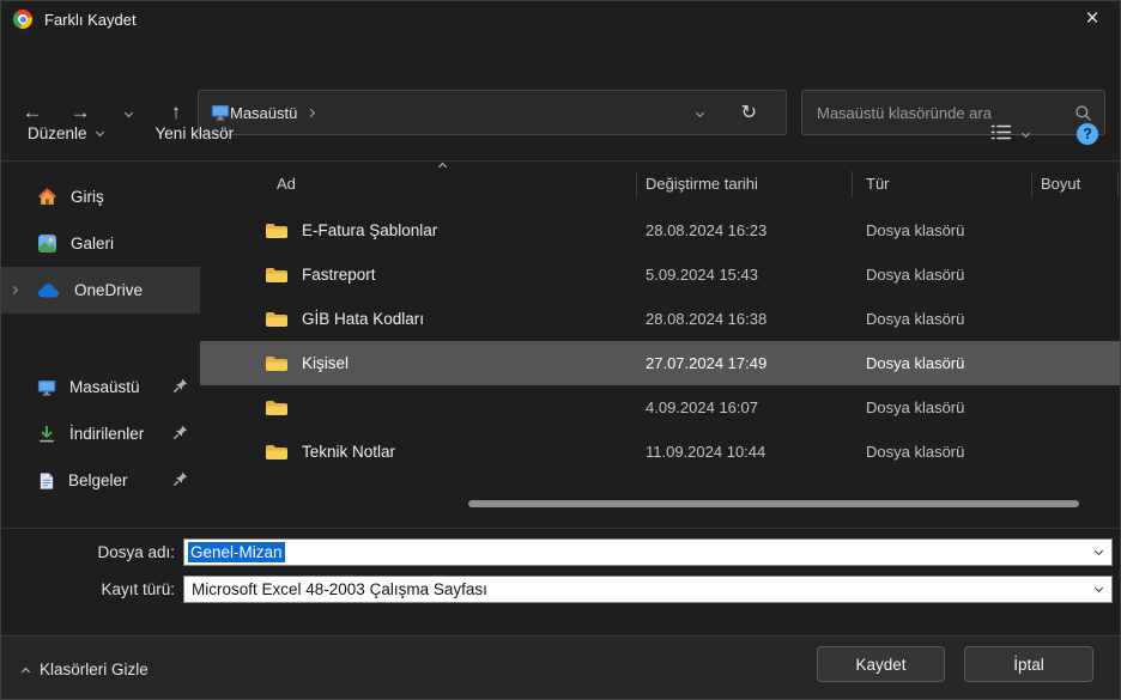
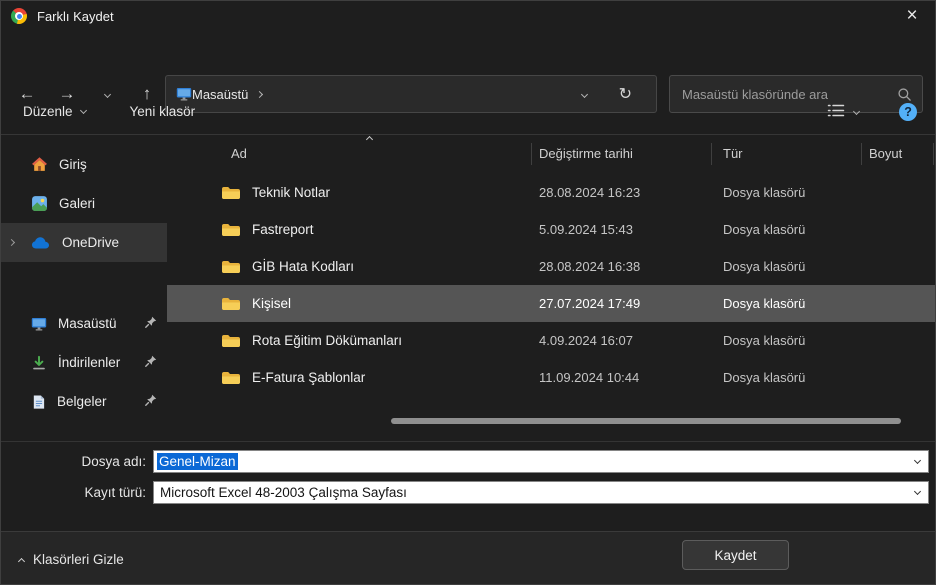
  Farklı Kaydet
  ×
  ←
  →
  ↑
  Masaüstü
  ↻
  Masaüstü klasöründe ara
  Düzenle
  Yeni klasör
  ?
  Giriş
  Galeri
  OneDrive
  Masaüstü
  İndirilenler
  Belgeler
  Ad
  Değiştirme tarihi
  Tür
  Boyut
- E-Fatura Şablonlar
+ Teknik Notlar
  28.08.2024 16:23
  Dosya klasörü
  Fastreport
  5.09.2024 15:43
  Dosya klasörü
  GİB Hata Kodları
  28.08.2024 16:38
  Dosya klasörü
  Kişisel
  27.07.2024 17:49
  Dosya klasörü
+ Rota Eğitim Dökümanları
  4.09.2024 16:07
  Dosya klasörü
- Teknik Notlar
+ E-Fatura Şablonlar
  11.09.2024 10:44
  Dosya klasörü
  Dosya adı:
  Genel-Mizan
  Kayıt türü:
  Microsoft Excel 48-2003 Çalışma Sayfası
  Klasörleri Gizle
  Kaydet
- İptal
